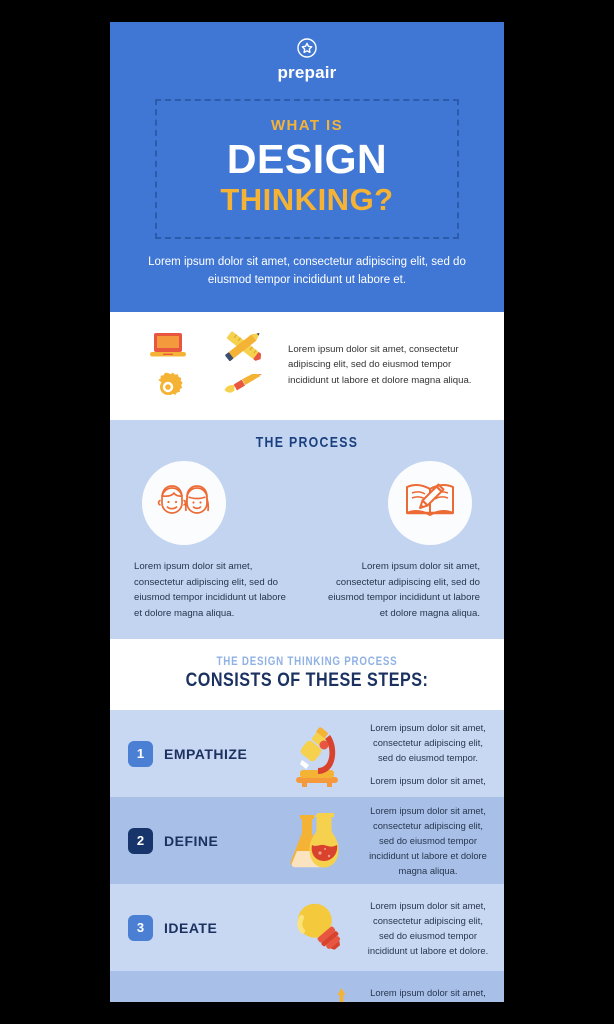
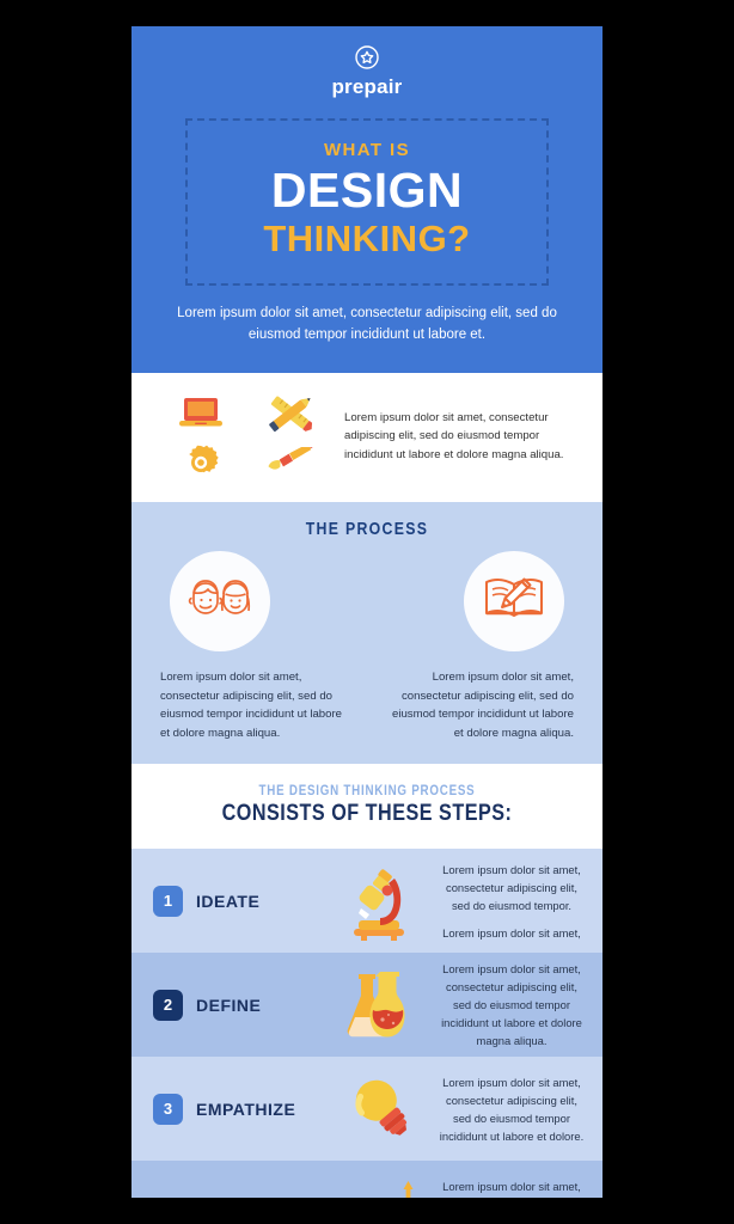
  prepair
  WHAT IS
  DESIGN
  THINKING?
  Lorem ipsum dolor sit amet, consectetur adipiscing elit, sed do eiusmod tempor incididunt ut labore et.
  Lorem ipsum dolor sit amet, consectetur adipiscing elit, sed do eiusmod tempor incididunt ut labore et dolore magna aliqua.
  THE PROCESS
  Lorem ipsum dolor sit amet, consectetur adipiscing elit, sed do eiusmod tempor incididunt ut labore et dolore magna aliqua.
  Lorem ipsum dolor sit amet, consectetur adipiscing elit, sed do eiusmod tempor incididunt ut labore et dolore magna aliqua.
  THE DESIGN THINKING PROCESS
  CONSISTS OF THESE STEPS:
  1
- EMPATHIZE
+ IDEATE
  Lorem ipsum dolor sit amet, consectetur adipiscing elit, sed do eiusmod tempor.
  Lorem ipsum dolor sit amet,
  2
  DEFINE
  Lorem ipsum dolor sit amet, consectetur adipiscing elit, sed do eiusmod tempor incididunt ut labore et dolore magna aliqua.
  3
- IDEATE
+ EMPATHIZE
  Lorem ipsum dolor sit amet, consectetur adipiscing elit, sed do eiusmod tempor incididunt ut labore et dolore.
